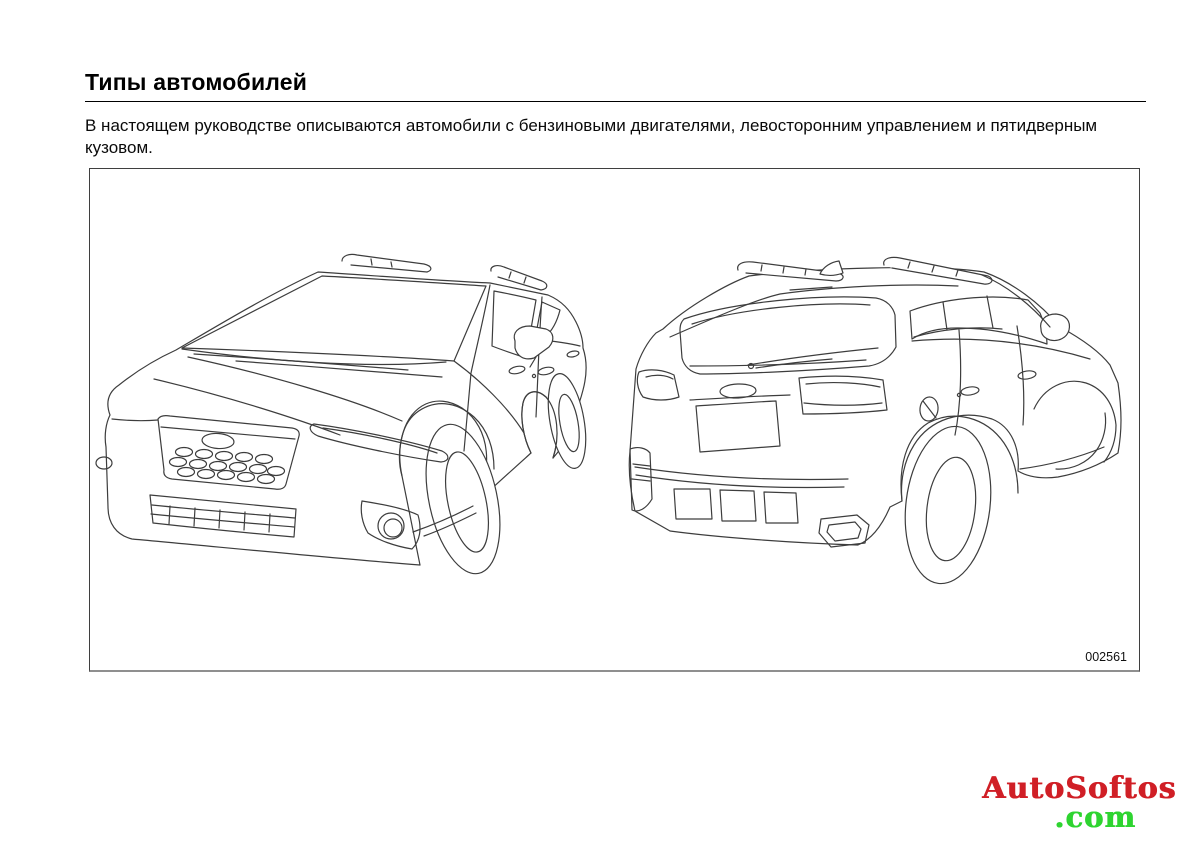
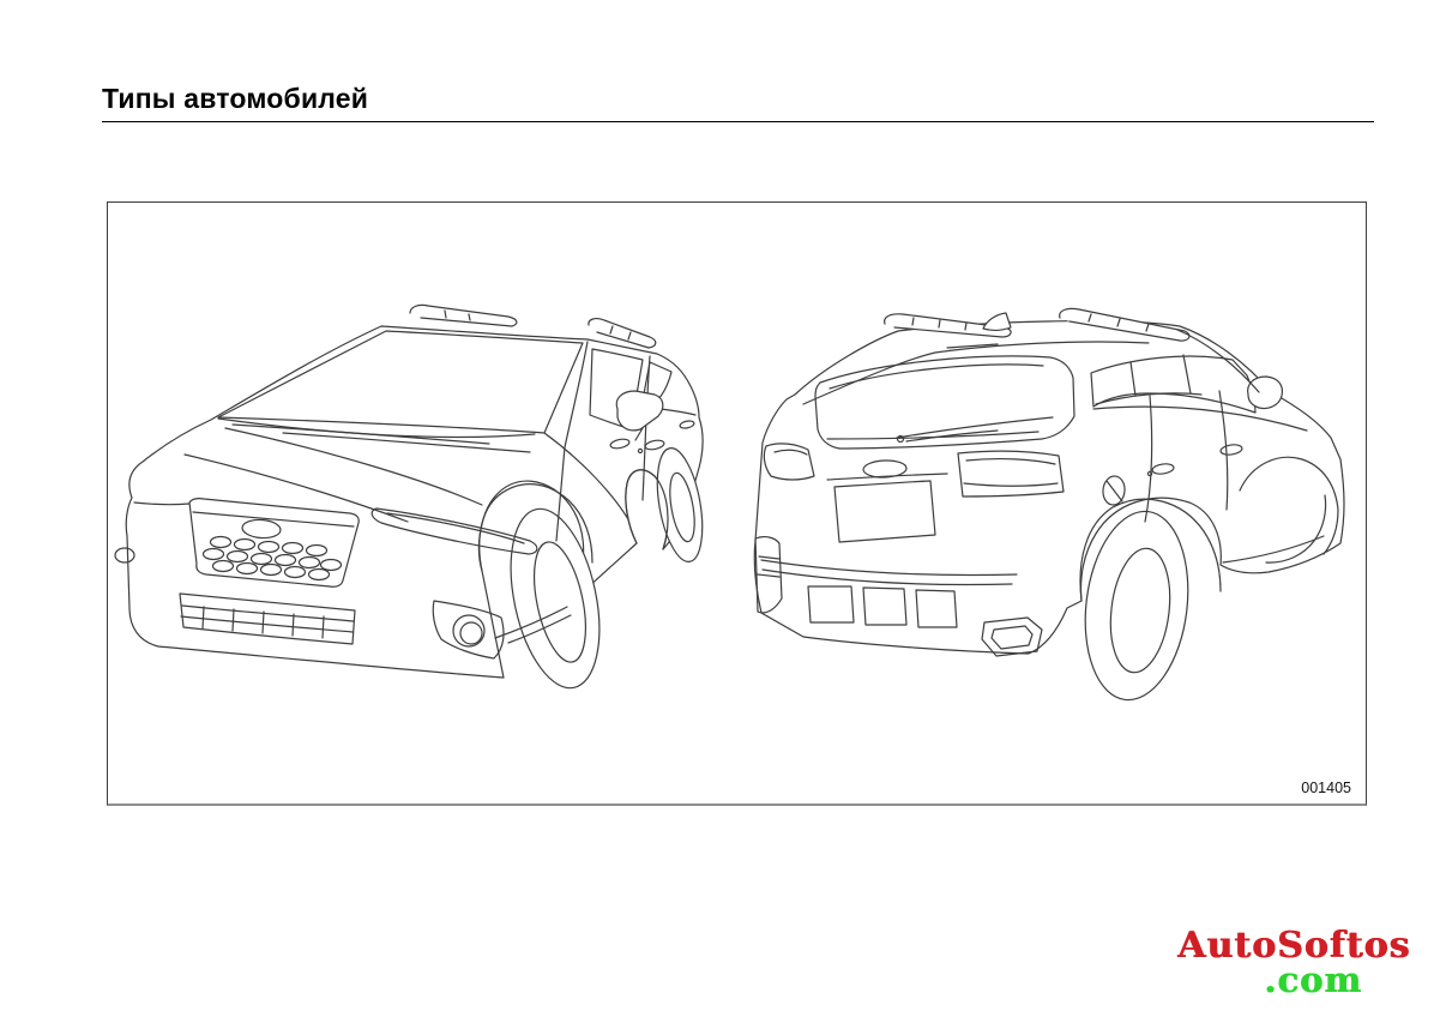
  Типы автомобилей
- В настоящем руководстве описываются автомобили с бензиновыми двигателями, левосторонним управлением и пятидверным
- кузовом.
- 002561
+ 001405
  AutoSoftos
  .com
